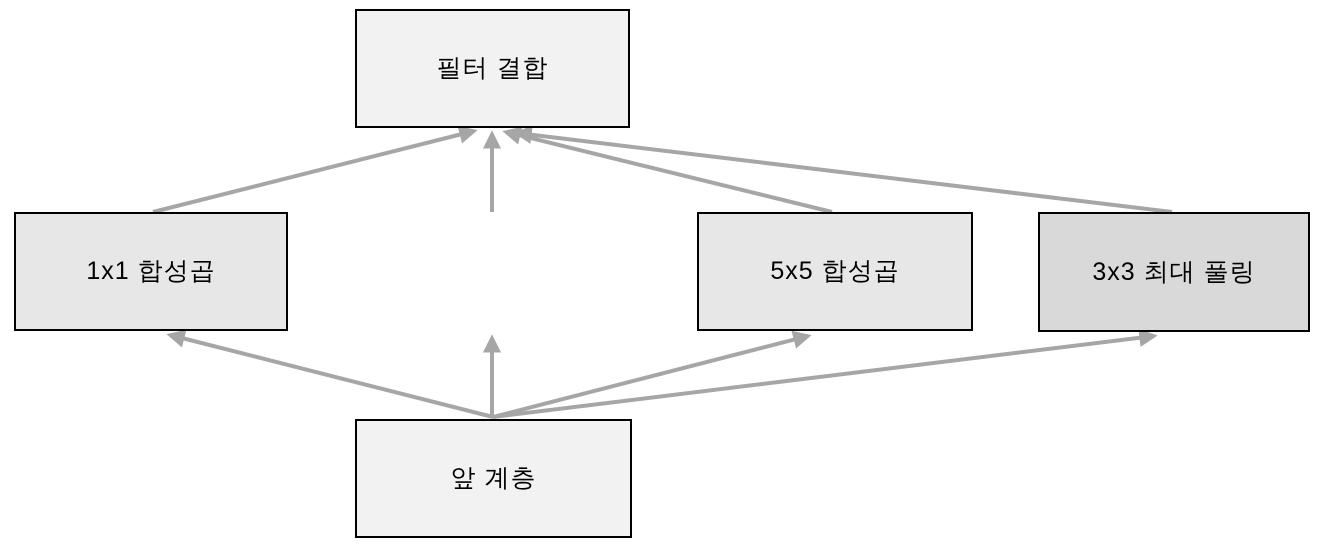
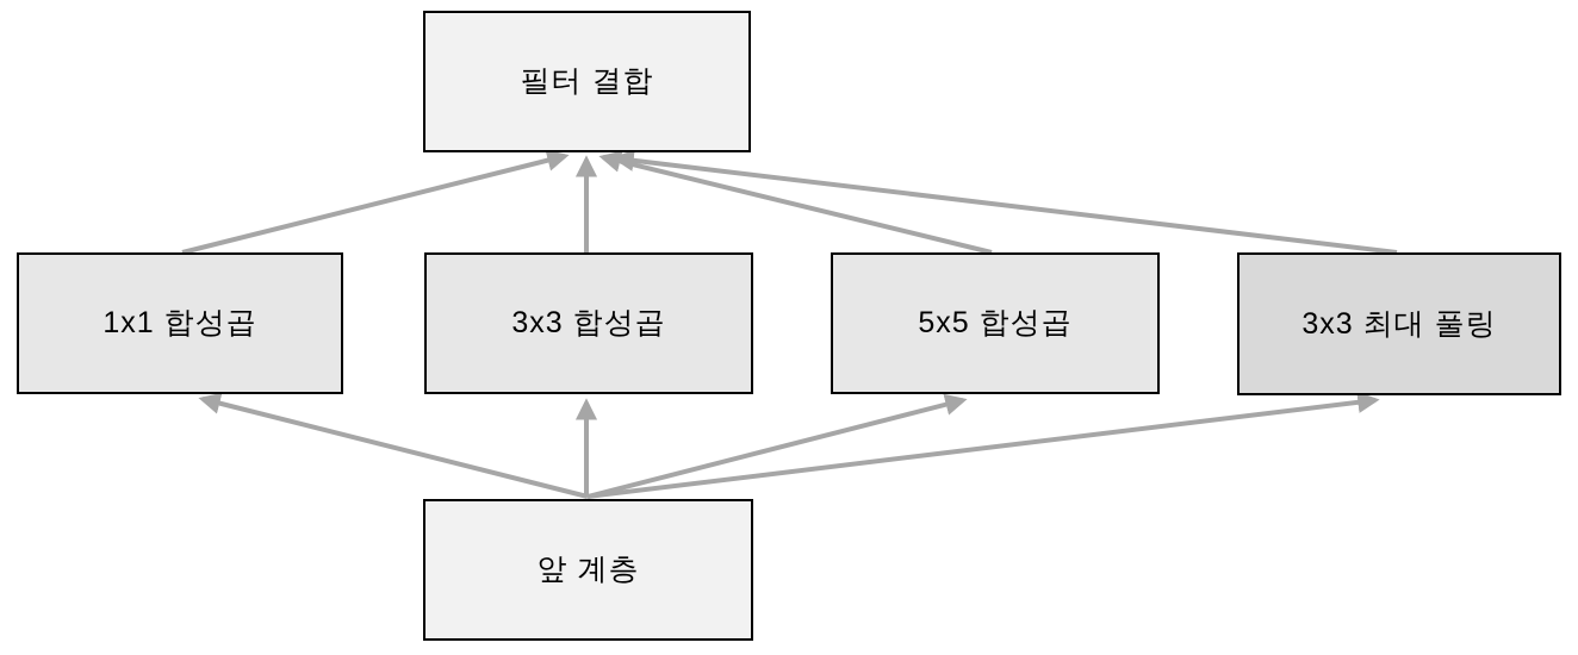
  필터 결합
  1x1 합성곱
+ 3x3 합성곱
  5x5 합성곱
  3x3 최대 풀링
  앞 계층
